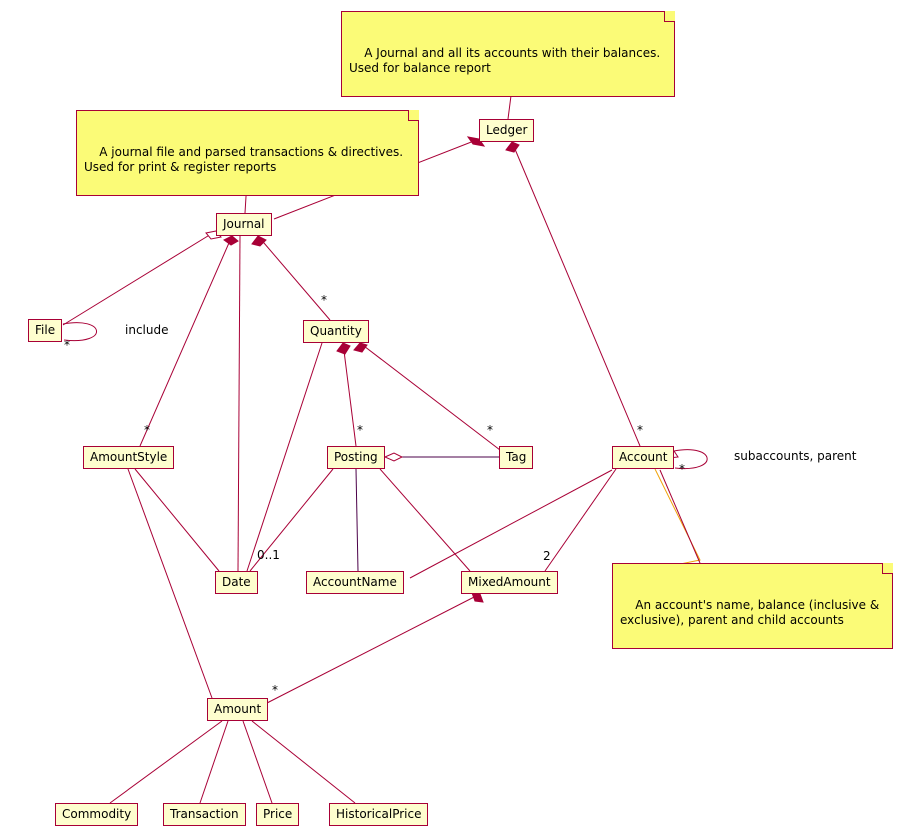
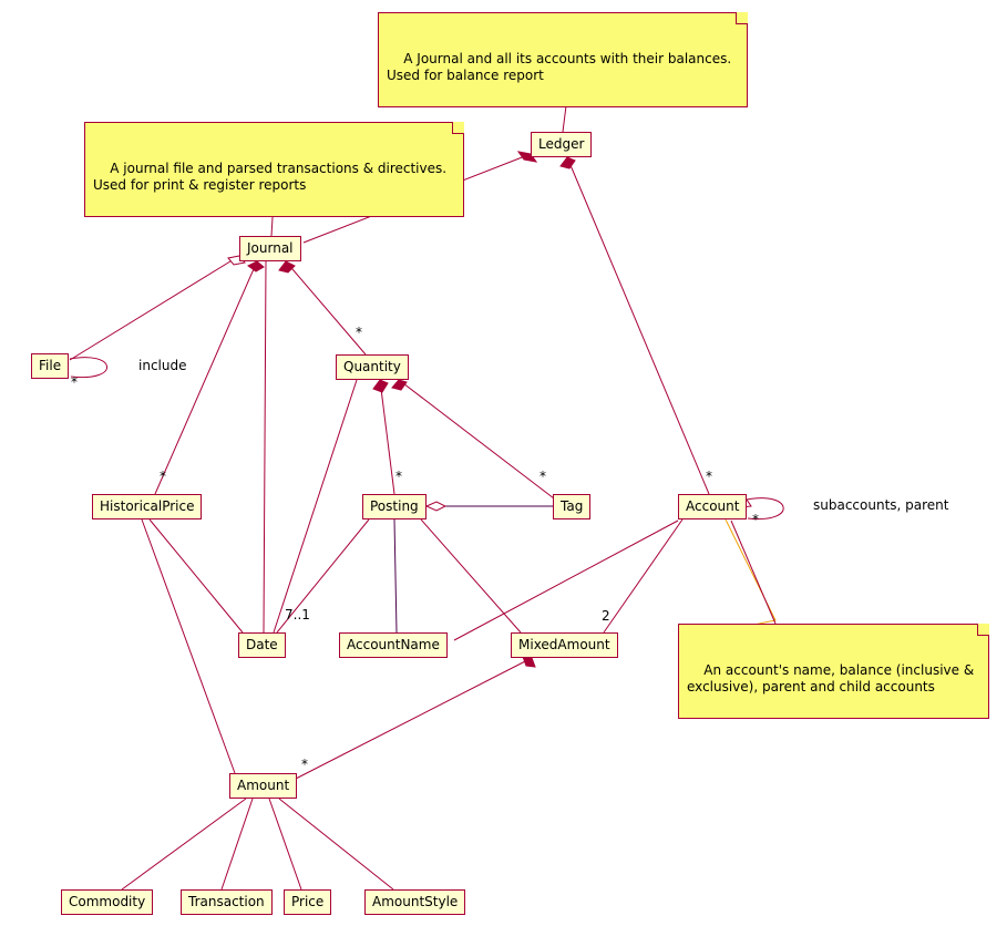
  A Journal and all its accounts with their balances.
  Used for balance report
  A journal file and parsed transactions & directives.
  Used for print & register reports
  An account's name, balance (inclusive &
  exclusive), parent and child accounts
  Ledger
  Journal
  File
  Quantity
- AmountStyle
+ HistoricalPrice
  Posting
  Tag
  Account
  Date
  AccountName
  MixedAmount
  Amount
  Commodity
  Transaction
  Price
- HistoricalPrice
+ AmountStyle
  include
  subaccounts, parent
  *
  *
  *
  *
  *
  *
  *
- 0..1
+ 7..1
  2
  *
